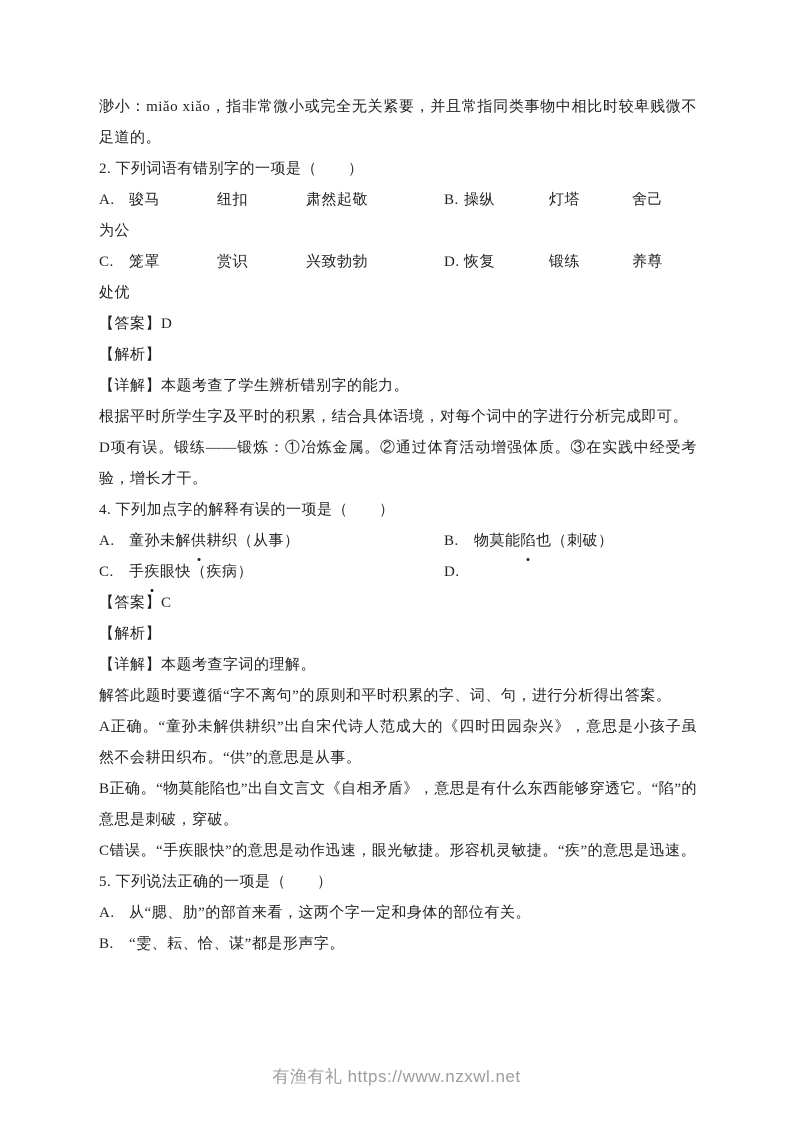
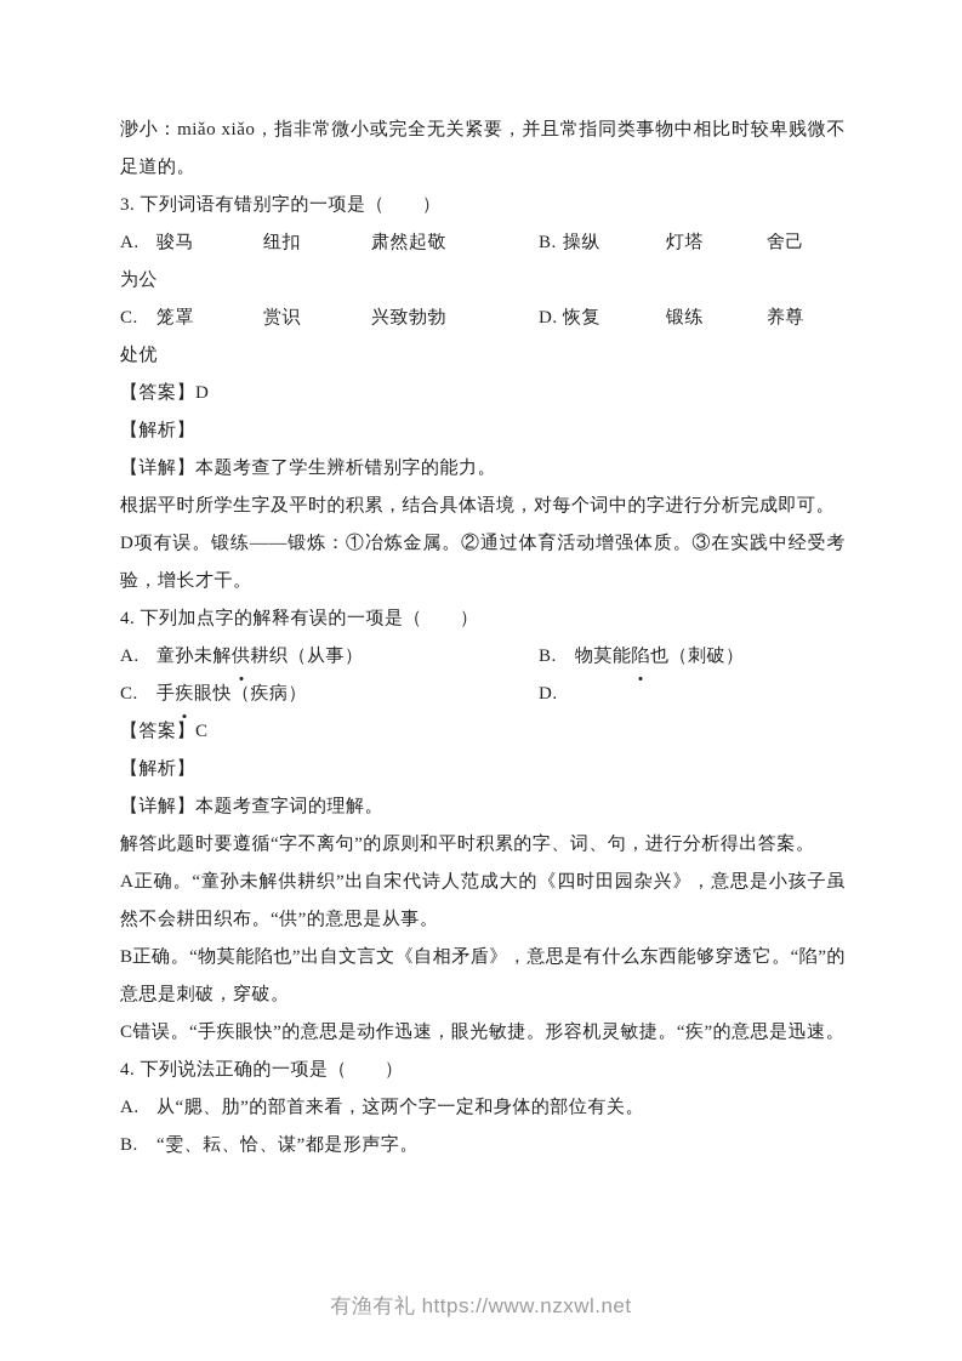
  渺小：miǎo xiǎo，指非常微小或完全无关紧要，并且常指同类事物中相比时较卑贱微不足道的。
- 2. 下列词语有错别字的一项是（ ）
+ 3. 下列词语有错别字的一项是（ ）
  A.
  骏马
  纽扣
  肃然起敬
  B.
  操纵
  灯塔
  舍己
  为公
  C.
  笼罩
  赏识
  兴致勃勃
  D.
  恢复
  锻练
  养尊
  处优
  【答案】D
  【解析】
  【详解】本题考查了学生辨析错别字的能力。
  根据平时所学生字及平时的积累，结合具体语境，对每个词中的字进行分析完成即可。
  D项有误。锻练——锻炼：①冶炼金属。②通过体育活动增强体质。③在实践中经受考验，增长才干。
  4. 下列加点字的解释有误的一项是（ ）
  A.
  童孙未解供耕织（从事）
  B.
  物莫能陷也（刺破）
  C.
  手疾眼快（疾病）
  D.
  【答案】C
  【解析】
  【详解】本题考查字词的理解。
  解答此题时要遵循“字不离句”的原则和平时积累的字、词、句，进行分析得出答案。
  A正确。“童孙未解供耕织”出自宋代诗人范成大的《四时田园杂兴》，意思是小孩子虽然不会耕田织布。“供”的意思是从事。
  B正确。“物莫能陷也”出自文言文《自相矛盾》，意思是有什么东西能够穿透它。“陷”的意思是刺破，穿破。
  C错误。“手疾眼快”的意思是动作迅速，眼光敏捷。形容机灵敏捷。“疾”的意思是迅速。
- 5. 下列说法正确的一项是（ ）
+ 4. 下列说法正确的一项是（ ）
  A.
  从“腮、肋”的部首来看，这两个字一定和身体的部位有关。
  B.
  “雯、耘、恰、谋”都是形声字。
  有渔有礼 https://www.nzxwl.net
